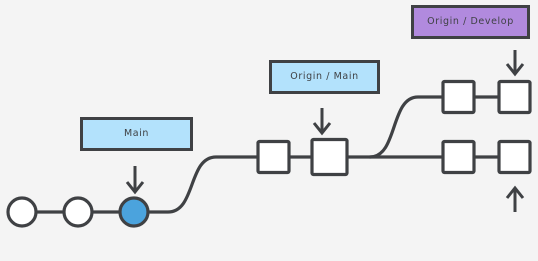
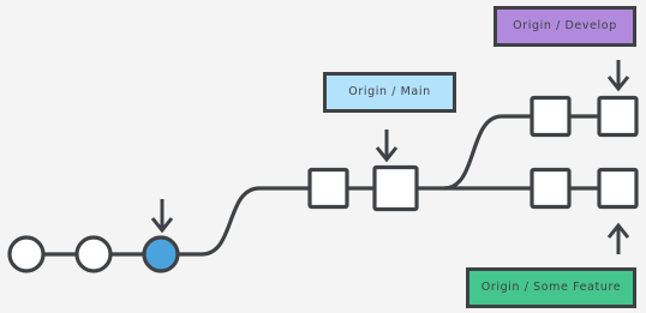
- Main
  Origin / Main
  Origin / Develop
+ Origin / Some Feature
